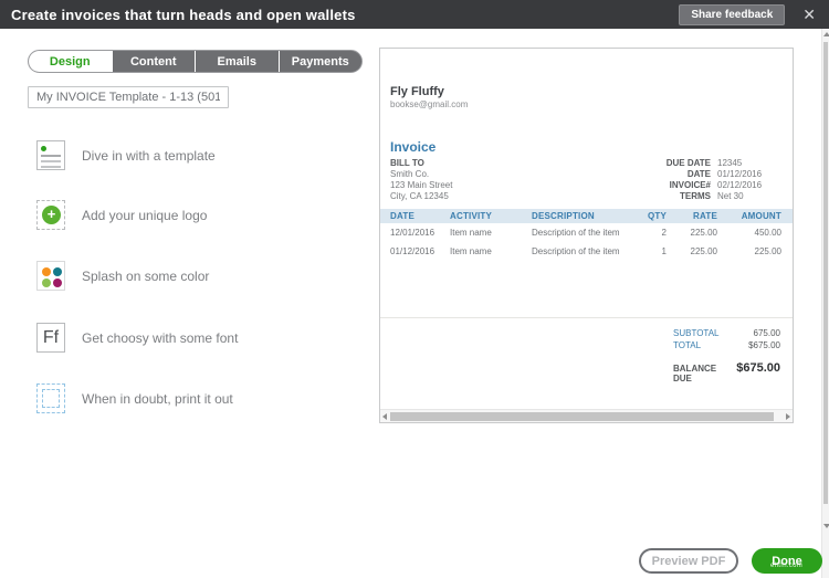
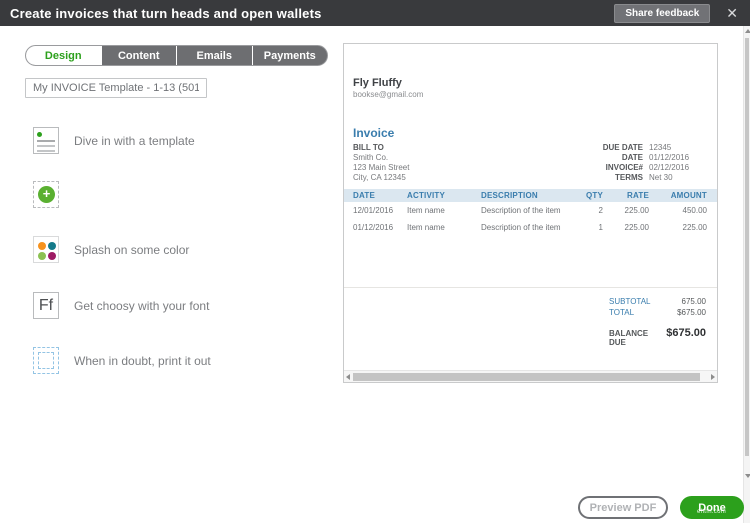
  Create invoices that turn heads and open wallets
  Share feedback
  ✕
  Design
  Content
  Emails
  Payments
  My INVOICE Template - 1-13 (501
  Dive in with a template
  +
- Add your unique logo
  Splash on some color
  Ff
- Get choosy with some font
+ Get choosy with your font
  When in doubt, print it out
  Fly Fluffy
  bookse@gmail.com
  Invoice
  BILL TO
  Smith Co.
  123 Main Street
  City, CA 12345
  DUE DATE
  12345
  DATE
  01/12/2016
  INVOICE#
  02/12/2016
  TERMS
  Net 30
  DATE
  ACTIVITY
  DESCRIPTION
  QTY
  RATE
  AMOUNT
  12/01/2016
  Item name
  Description of the item
  2
  225.00
  450.00
  01/12/2016
  Item name
  Description of the item
  1
  225.00
  225.00
  SUBTOTAL
  675.00
  TOTAL
  $675.00
  BALANCE DUE
  $675.00
  Preview PDF
  Done
